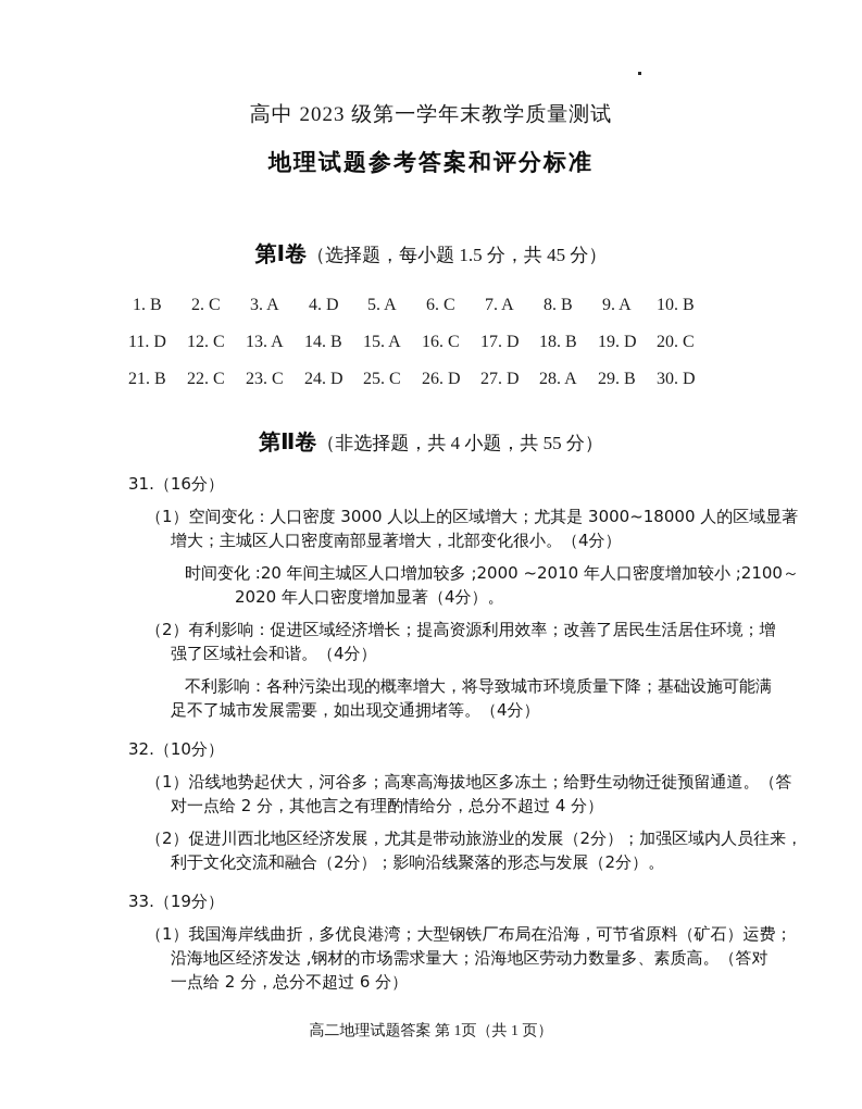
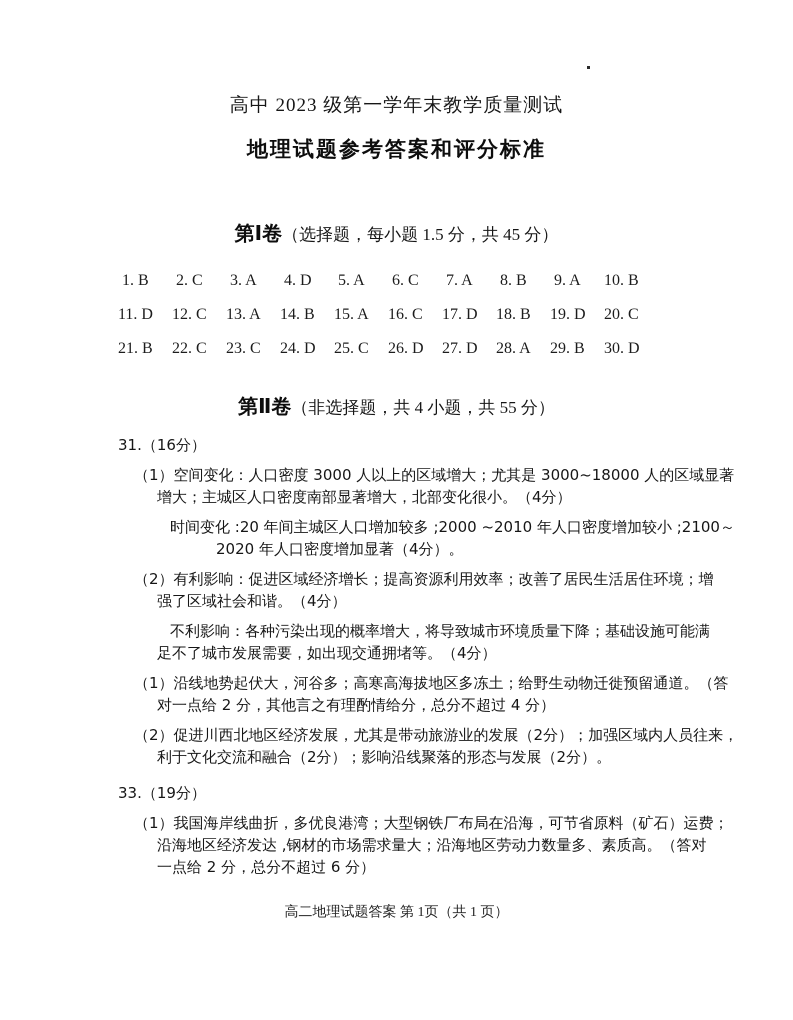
  高中 2023 级第一学年末教学质量测试
  地理试题参考答案和评分标准
  第Ⅰ卷（选择题，每小题 1.5 分，共 45 分）
  1. B 2. C 3. A 4. D 5. A 6. C 7. A 8. B 9. A 10. B
  11. D 12. C 13. A 14. B 15. A 16. C 17. D 18. B 19. D 20. C
  21. B 22. C 23. C 24. D 25. C 26. D 27. D 28. A 29. B 30. D
  第Ⅱ卷（非选择题，共 4 小题，共 55 分）
  31.（16分）
  （1）空间变化：人口密度 3000 人以上的区域增大；尤其是 3000~18000 人的区域显著
  增大；主城区人口密度南部显著增大，北部变化很小。（4分）
  时间变化 :20 年间主城区人口增加较多 ;2000 ~2010 年人口密度增加较小 ;2100～
  2020 年人口密度增加显著（4分）。
  （2）有利影响：促进区域经济增长；提高资源利用效率；改善了居民生活居住环境；增
  强了区域社会和谐。（4分）
  不利影响：各种污染出现的概率增大，将导致城市环境质量下降；基础设施可能满
  足不了城市发展需要，如出现交通拥堵等。（4分）
- 32.（10分）
  （1）沿线地势起伏大，河谷多；高寒高海拔地区多冻土；给野生动物迁徙预留通道。（答
  对一点给 2 分，其他言之有理酌情给分，总分不超过 4 分）
  （2）促进川西北地区经济发展，尤其是带动旅游业的发展（2分）；加强区域内人员往来，
  利于文化交流和融合（2分）；影响沿线聚落的形态与发展（2分）。
  33.（19分）
  （1）我国海岸线曲折，多优良港湾；大型钢铁厂布局在沿海，可节省原料（矿石）运费；
  沿海地区经济发达 ,钢材的市场需求量大；沿海地区劳动力数量多、素质高。（答对
  一点给 2 分，总分不超过 6 分）
  高二地理试题答案 第 1页（共 1 页）
